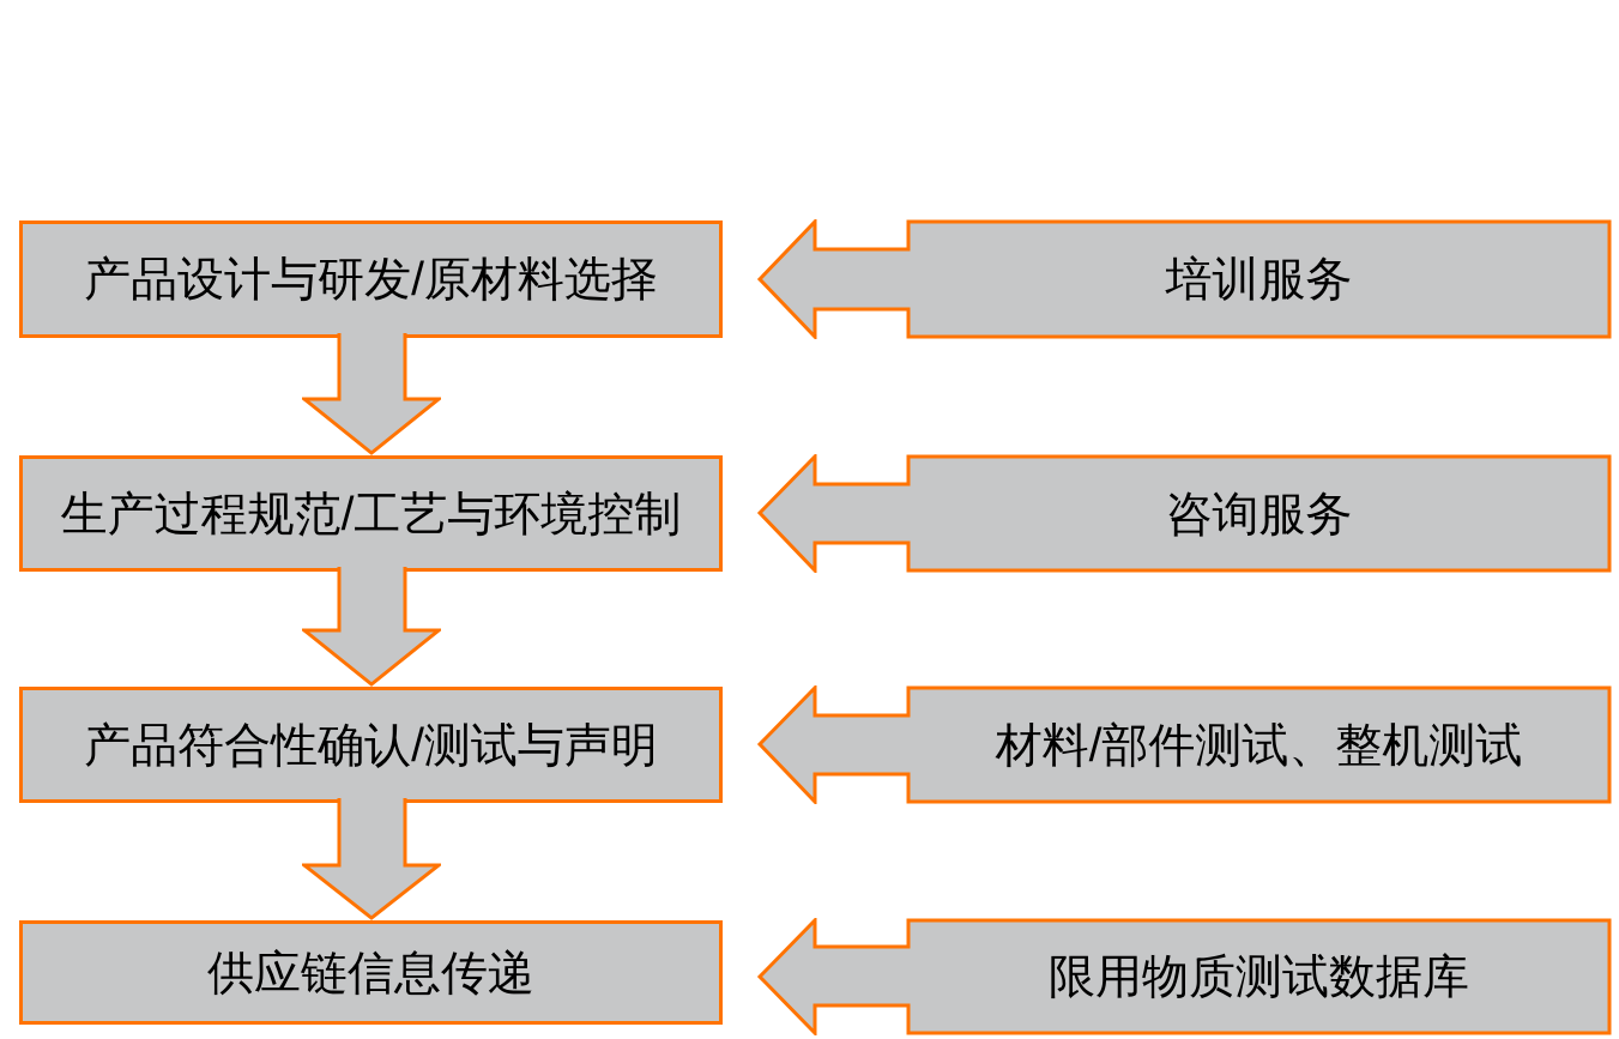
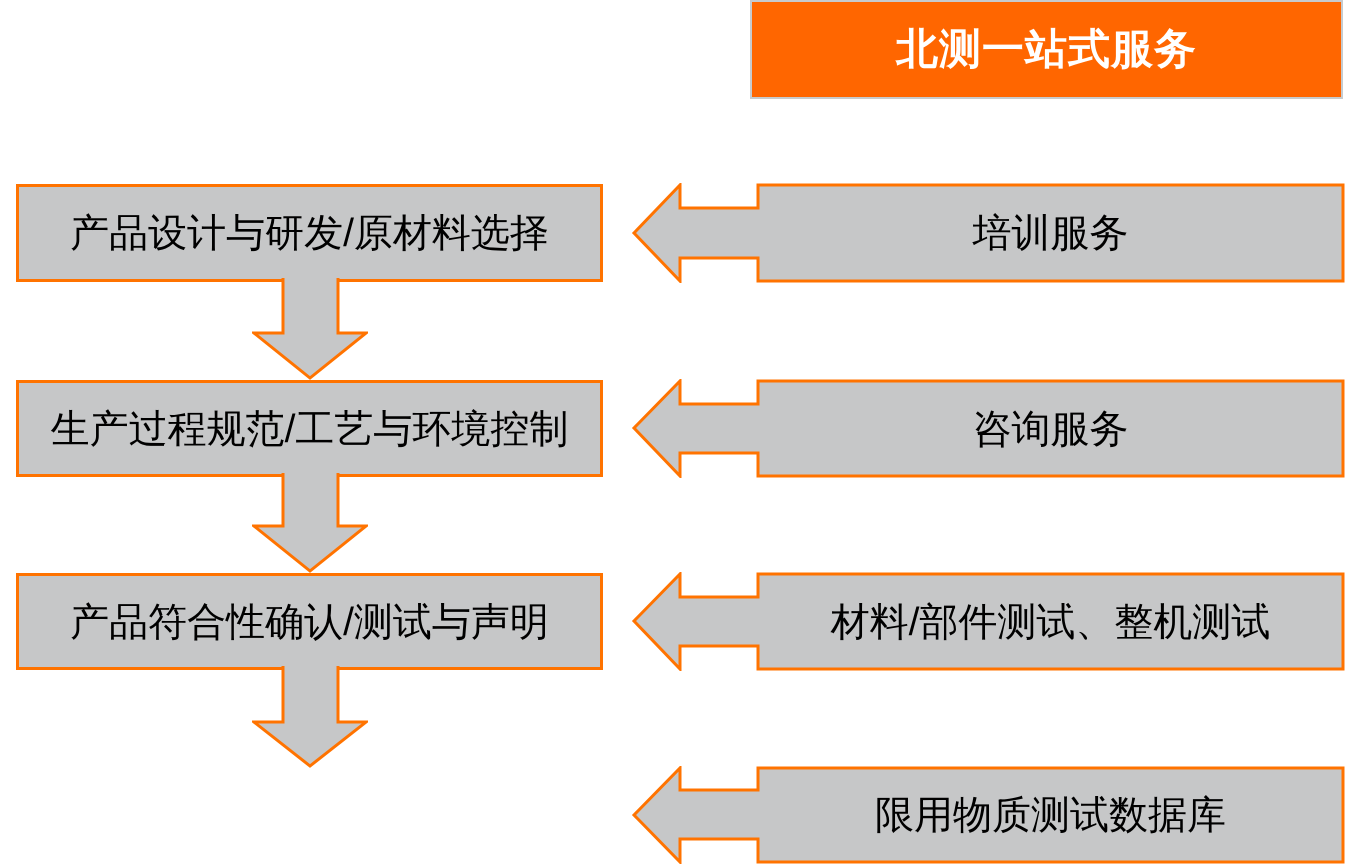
+ 北测一站式服务
  产品设计与研发/原材料选择
  生产过程规范/工艺与环境控制
  产品符合性确认/测试与声明
- 供应链信息传递
  培训服务
  咨询服务
  材料/部件测试、整机测试
  限用物质测试数据库
